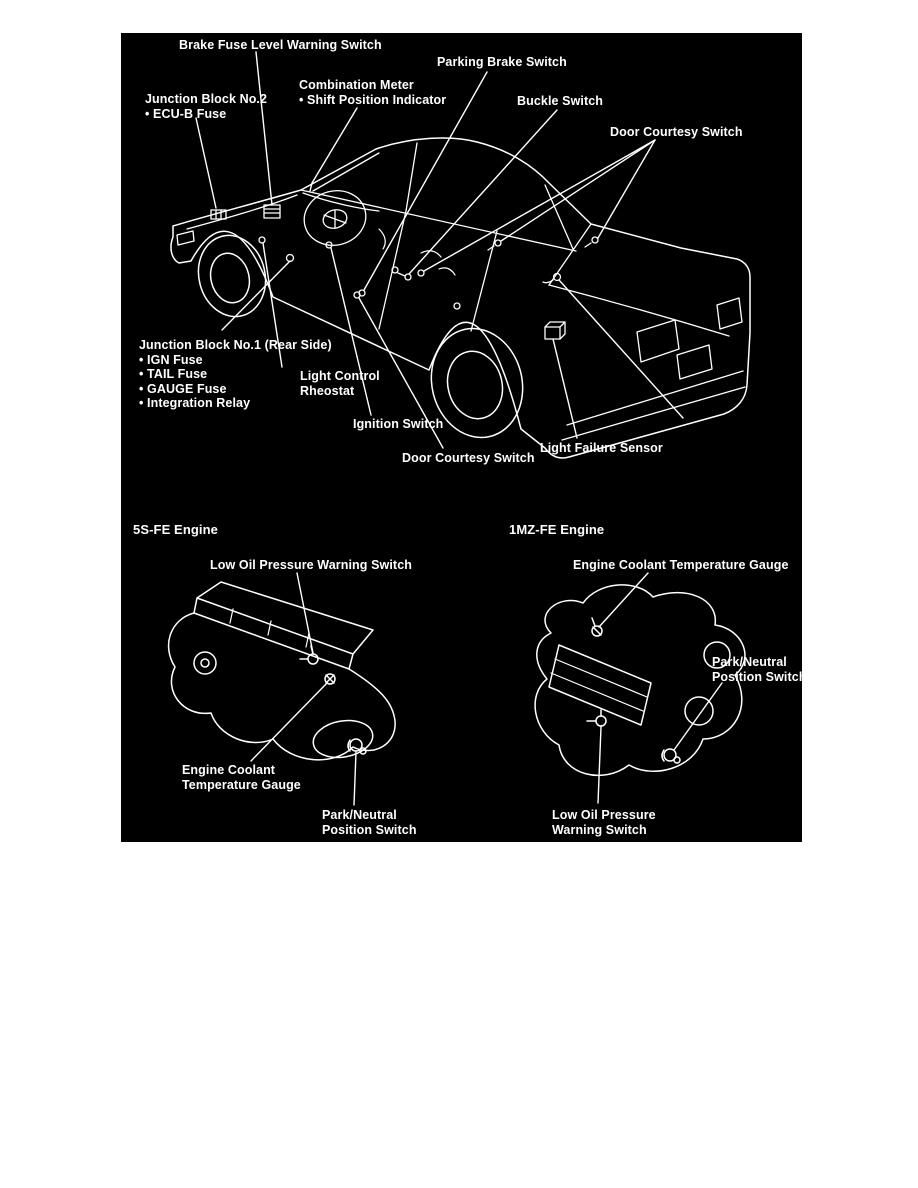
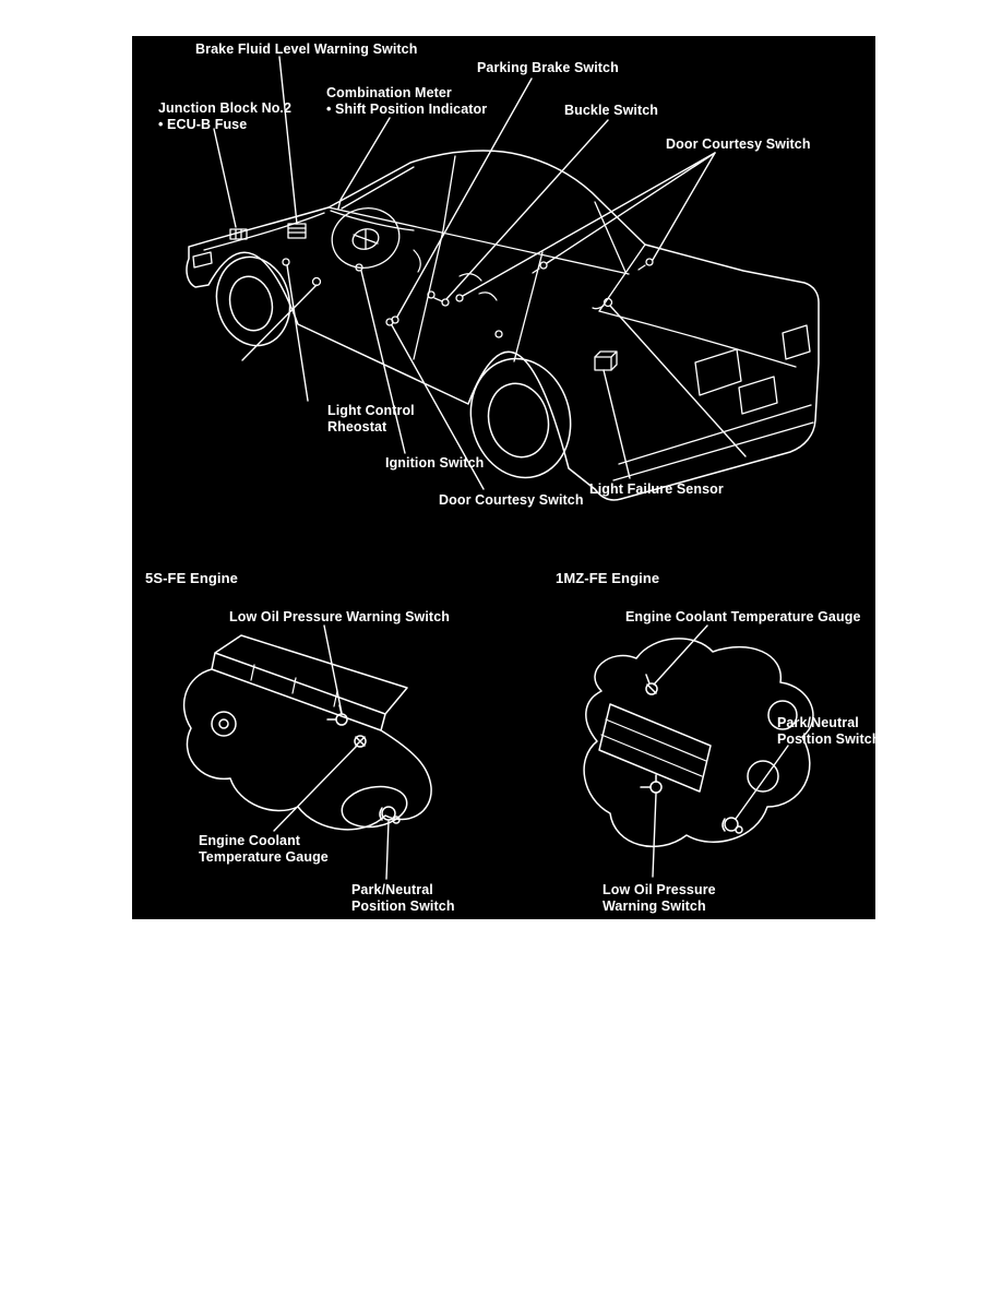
- Brake Fuse Level Warning Switch
+ Brake Fluid Level Warning Switch
  Parking Brake Switch
  Combination Meter
  • Shift Position Indicator
  Junction Block No.2
  • ECU-B Fuse
  Buckle Switch
  Door Courtesy Switch
- Junction Block No.1 (Rear Side)
- • IGN Fuse
- • TAIL Fuse
- • GAUGE Fuse
- • Integration Relay
  Light Control
  Rheostat
  Ignition Switch
  Door Courtesy Switch
  Light Failure Sensor
  5S-FE Engine
  Low Oil Pressure Warning Switch
  Engine Coolant
  Temperature Gauge
  Park/Neutral
  Position Switch
  1MZ-FE Engine
  Engine Coolant Temperature Gauge
  Park/Neutral
  Position Switch
  Low Oil Pressure
  Warning Switch
